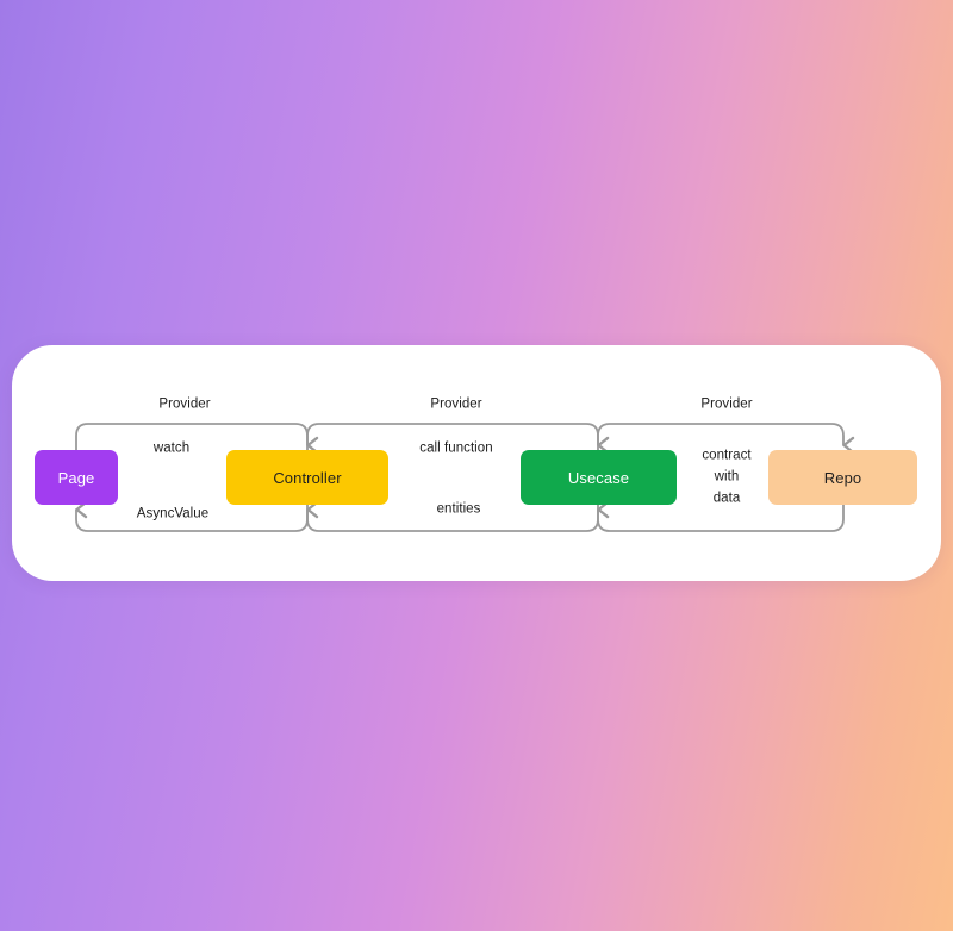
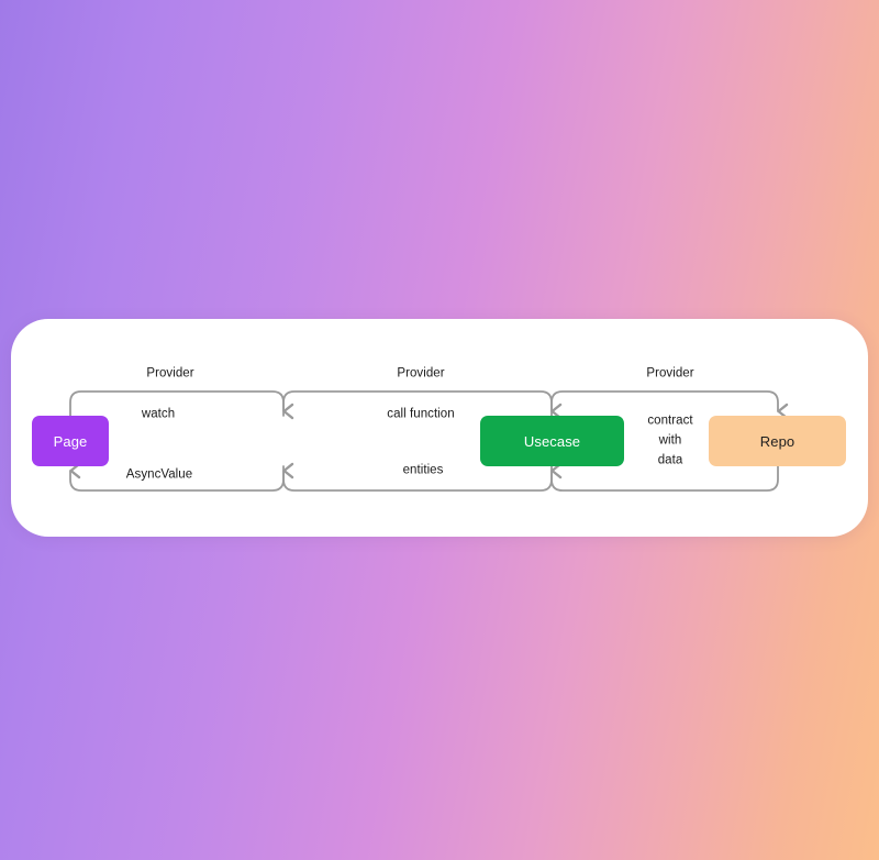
  Page
- Controller
  Usecase
  Repo
  Provider
  watch
  AsyncValue
  Provider
  call function
  entities
  Provider
  contract
  with
  data
